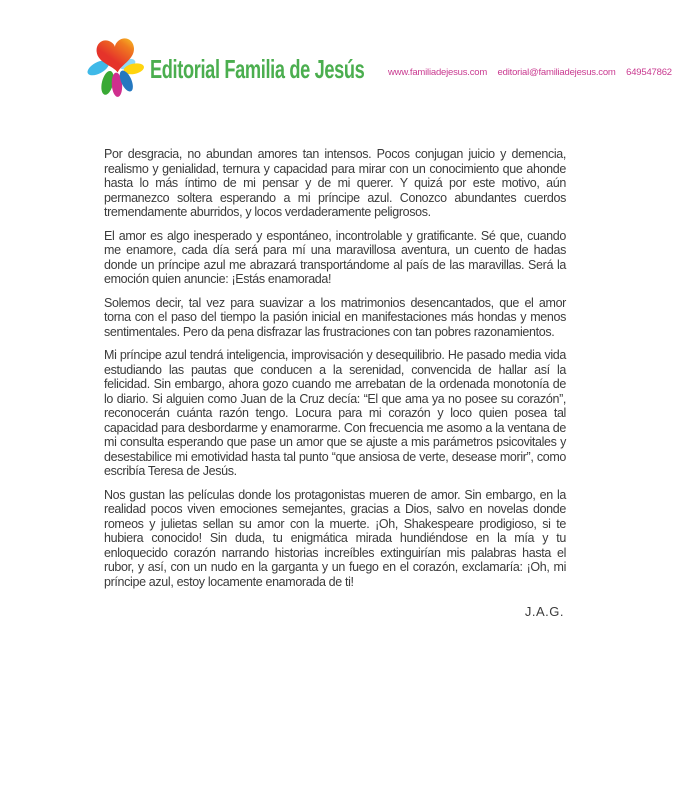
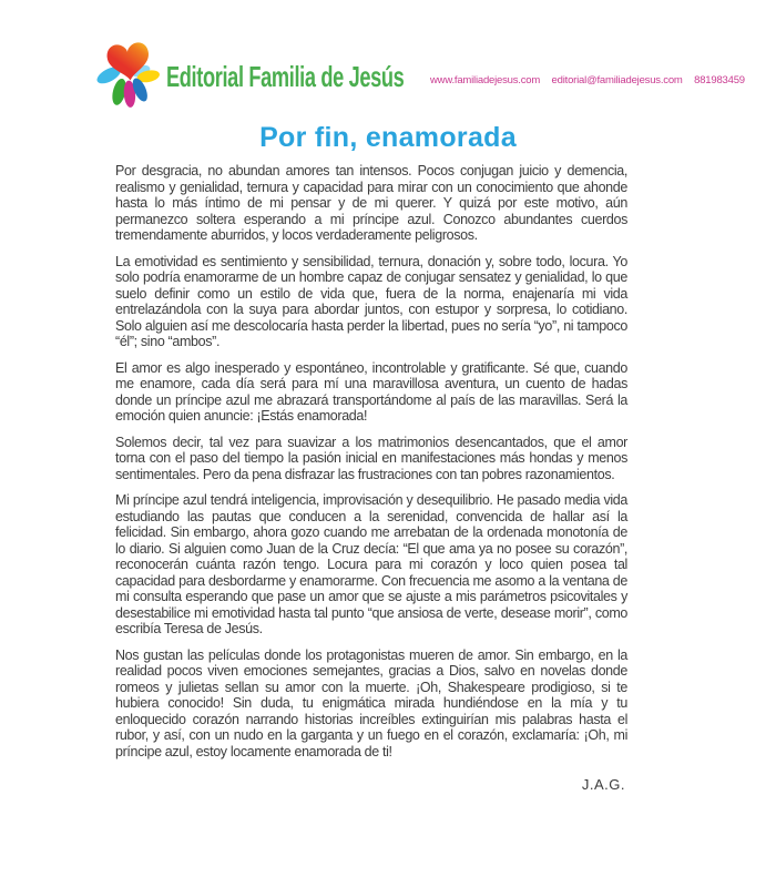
  Editorial Familia de Jesús
- www.familiadejesus.com editorial@familiadejesus.com 649547862
+ www.familiadejesus.com editorial@familiadejesus.com 881983459
+ Por fin, enamorada
  Por desgracia, no abundan amores tan intensos. Pocos conjugan juicio y demencia, realismo y genialidad, ternura y capacidad para mirar con un conocimiento que ahonde hasta lo más íntimo de mi pensar y de mi querer. Y quizá por este motivo, aún permanezco soltera esperando a mi príncipe azul. Conozco abundantes cuerdos tremendamente aburridos, y locos verdaderamente peligrosos.
+ La emotividad es sentimiento y sensibilidad, ternura, donación y, sobre todo, locura. Yo solo podría enamorarme de un hombre capaz de conjugar sensatez y genialidad, lo que suelo definir como un estilo de vida que, fuera de la norma, enajenaría mi vida entrelazándola con la suya para abordar juntos, con estupor y sorpresa, lo cotidiano. Solo alguien así me descolocaría hasta perder la libertad, pues no sería “yo”, ni tampoco “él”; sino “ambos”.
  El amor es algo inesperado y espontáneo, incontrolable y gratificante. Sé que, cuando me enamore, cada día será para mí una maravillosa aventura, un cuento de hadas donde un príncipe azul me abrazará transportándome al país de las maravillas. Será la emoción quien anuncie: ¡Estás enamorada!
  Solemos decir, tal vez para suavizar a los matrimonios desencantados, que el amor torna con el paso del tiempo la pasión inicial en manifestaciones más hondas y menos sentimentales. Pero da pena disfrazar las frustraciones con tan pobres razonamientos.
  Mi príncipe azul tendrá inteligencia, improvisación y desequilibrio. He pasado media vida estudiando las pautas que conducen a la serenidad, convencida de hallar así la felicidad. Sin embargo, ahora gozo cuando me arrebatan de la ordenada monotonía de lo diario. Si alguien como Juan de la Cruz decía: “El que ama ya no posee su corazón”, reconocerán cuánta razón tengo. Locura para mi corazón y loco quien posea tal capacidad para desbordarme y enamorarme. Con frecuencia me asomo a la ventana de mi consulta esperando que pase un amor que se ajuste a mis parámetros psicovitales y desestabilice mi emotividad hasta tal punto “que ansiosa de verte, desease morir”, como escribía Teresa de Jesús.
  Nos gustan las películas donde los protagonistas mueren de amor. Sin embargo, en la realidad pocos viven emociones semejantes, gracias a Dios, salvo en novelas donde romeos y julietas sellan su amor con la muerte. ¡Oh, Shakespeare prodigioso, si te hubiera conocido! Sin duda, tu enigmática mirada hundiéndose en la mía y tu enloquecido corazón narrando historias increíbles extinguirían mis palabras hasta el rubor, y así, con un nudo en la garganta y un fuego en el corazón, exclamaría: ¡Oh, mi príncipe azul, estoy locamente enamorada de ti!
  J.A.G.
